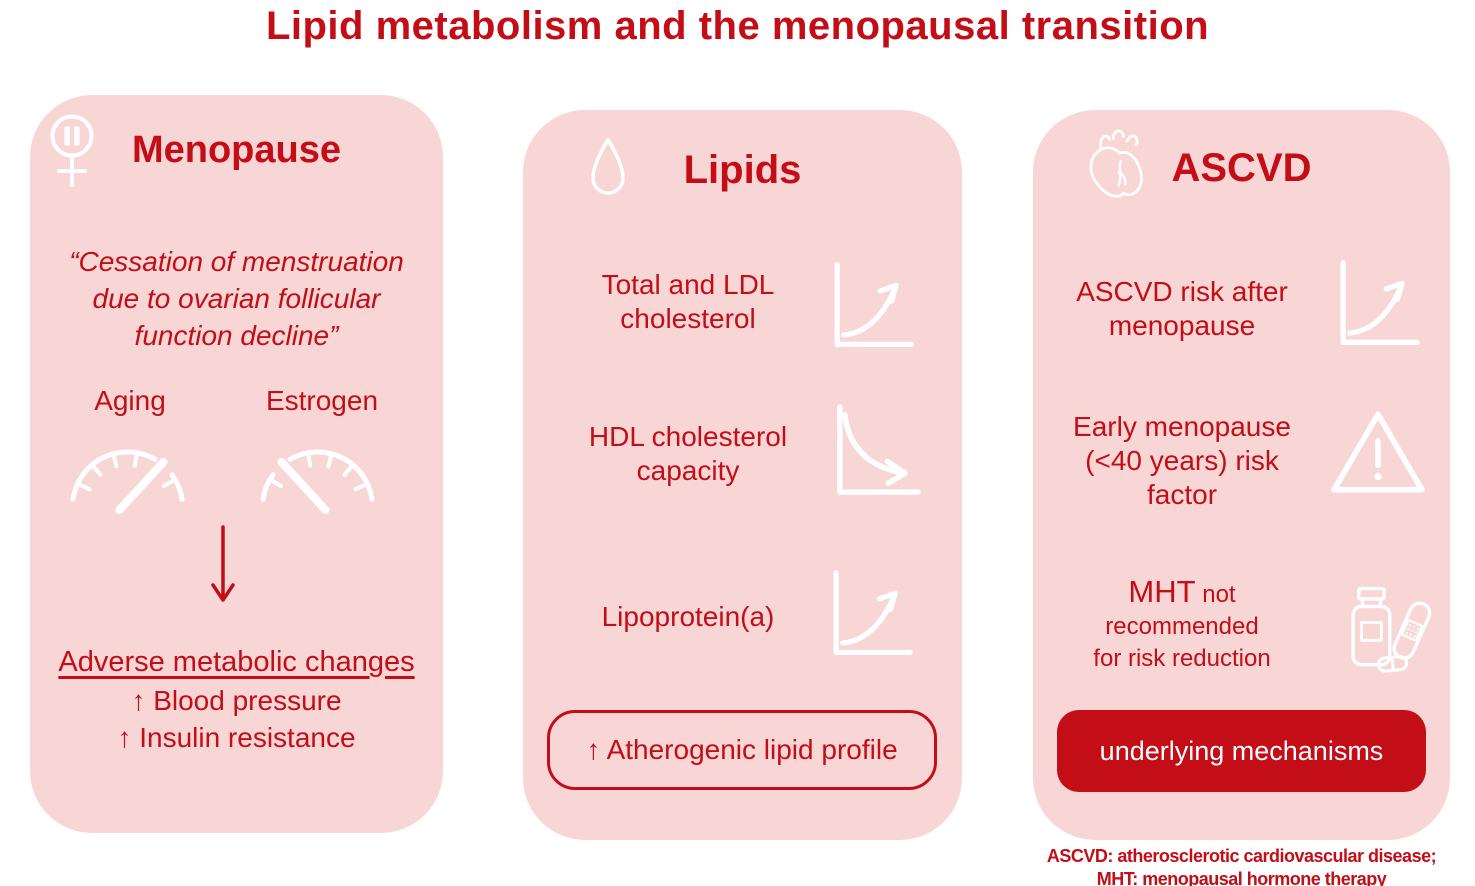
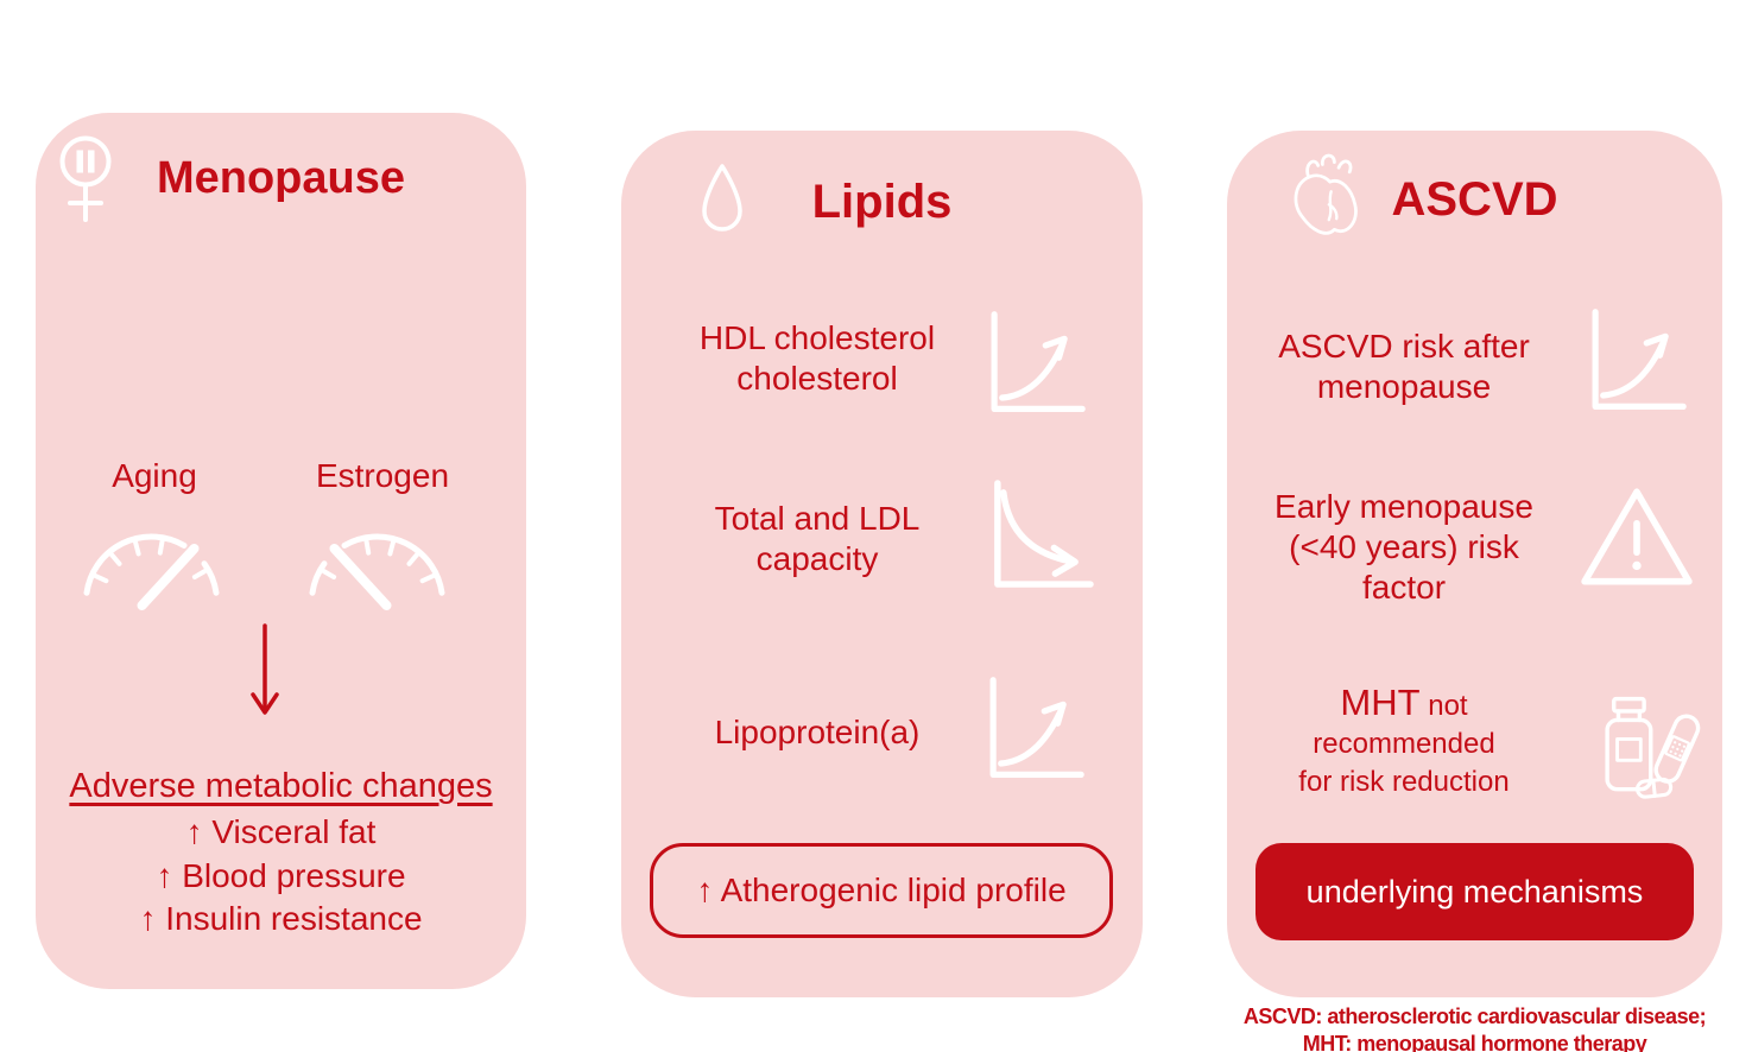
- Lipid metabolism and the menopausal transition
  Menopause
- “Cessation of menstruation
- due to ovarian follicular
- function decline”
  Aging
  Estrogen
  Adverse metabolic changes
+ ↑ Visceral fat
  ↑ Blood pressure
  ↑ Insulin resistance
  Lipids
- Total and LDL
+ HDL cholesterol
  cholesterol
- HDL cholesterol
+ Total and LDL
  capacity
  Lipoprotein(a)
  ↑ Atherogenic lipid profile
  ASCVD
  ASCVD risk after
  menopause
  Early menopause
  (<40 years) risk
  factor
  MHT not
  recommended
  for risk reduction
  underlying mechanisms
  ASCVD: atherosclerotic cardiovascular disease;
  MHT: menopausal hormone therapy
